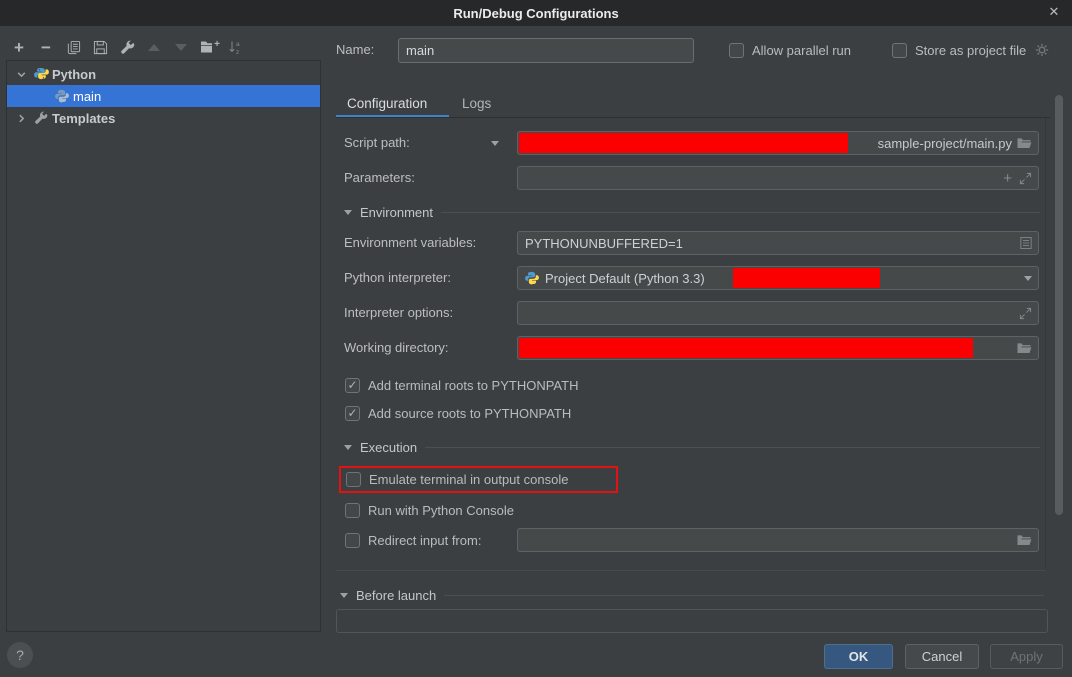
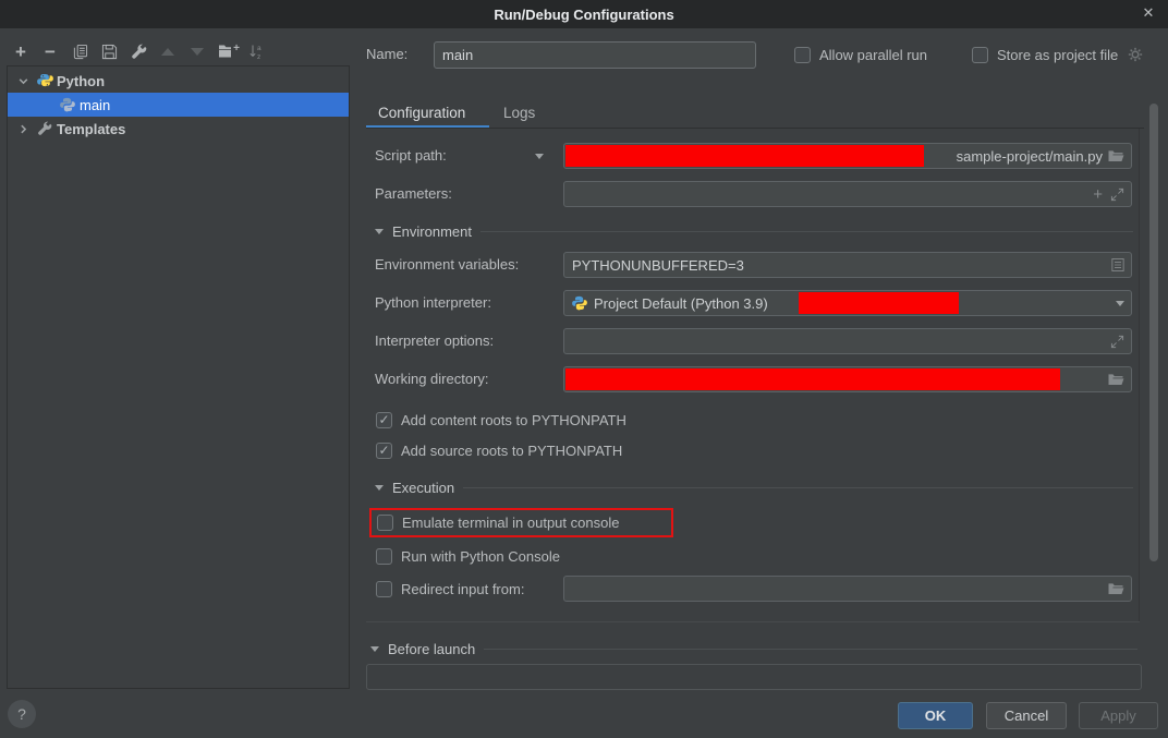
  Run/Debug Configurations
  ✕
  +
  −
  +
  Python
  main
  Templates
  Name:
  main
  Allow parallel run
  Store as project file
  Configuration
  Logs
  Script path:
  sample-project/main.py
  Parameters:
  +
  Environment
  Environment variables:
- PYTHONUNBUFFERED=1
+ PYTHONUNBUFFERED=3
  Python interpreter:
- Project Default (Python 3.3)
+ Project Default (Python 3.9)
  Interpreter options:
  Working directory:
  ✓
- Add terminal roots to PYTHONPATH
+ Add content roots to PYTHONPATH
  ✓
  Add source roots to PYTHONPATH
  Execution
  Emulate terminal in output console
  Run with Python Console
  Redirect input from:
  Before launch
  ?
  OK
  Cancel
  Apply
